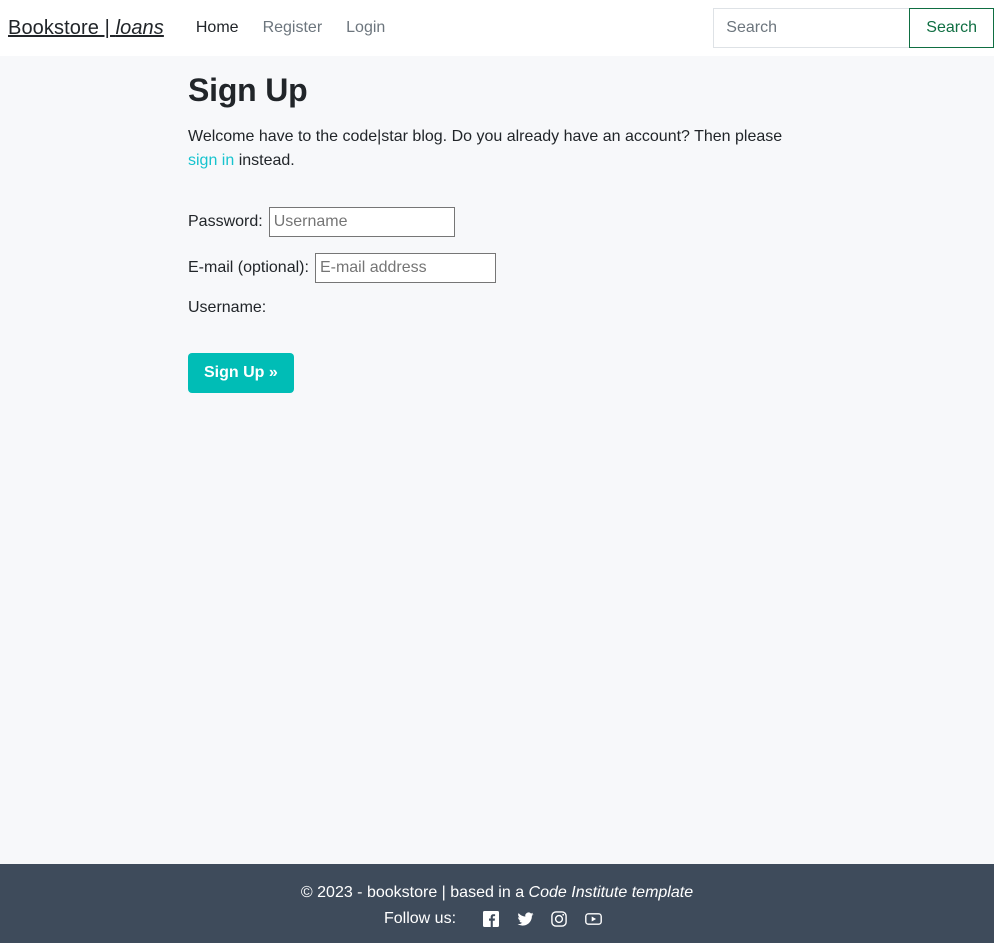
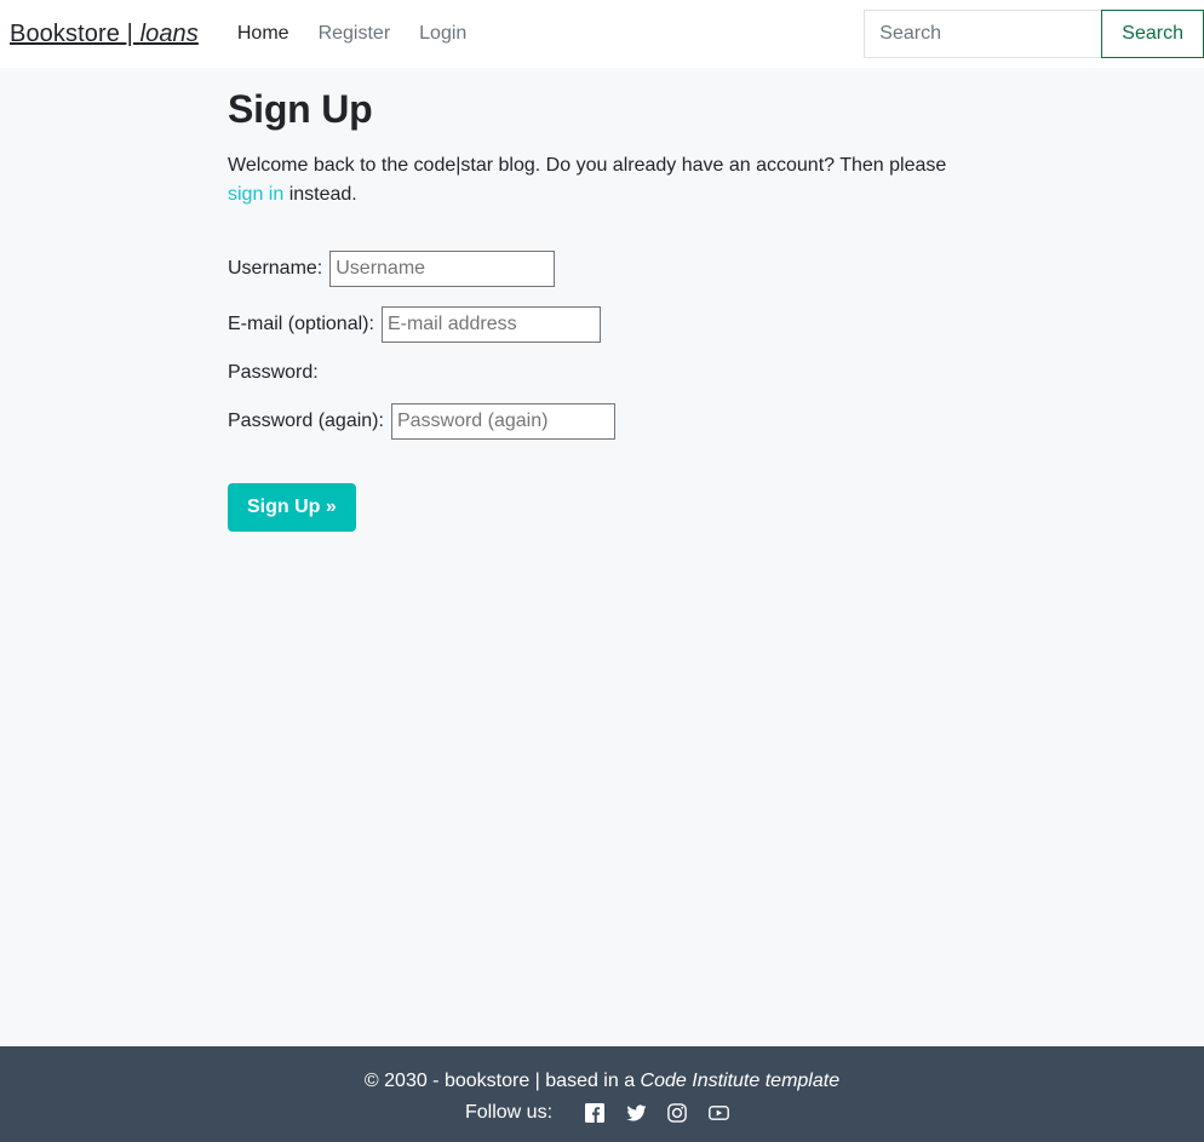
  Bookstore | loans
  Home
  Register
  Login
  Search
  Search
  Sign Up
- Welcome have to the code|star blog. Do you already have an account? Then please sign in instead.
+ Welcome back to the code|star blog. Do you already have an account? Then please sign in instead.
- Password:
+ Username:
  Username
  E-mail (optional):
  E-mail address
- Username:
+ Password:
+ Password (again):
+ Password (again)
  Sign Up »
- © 2023 - bookstore | based in a Code Institute template
+ © 2030 - bookstore | based in a Code Institute template
  Follow us:
